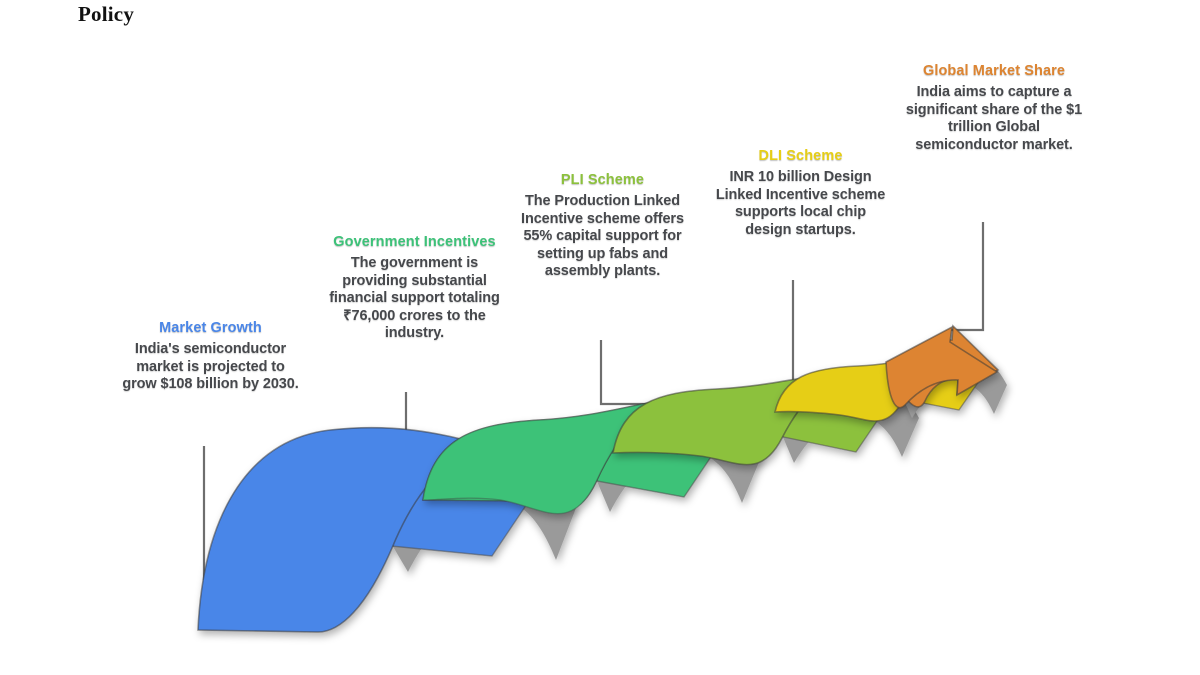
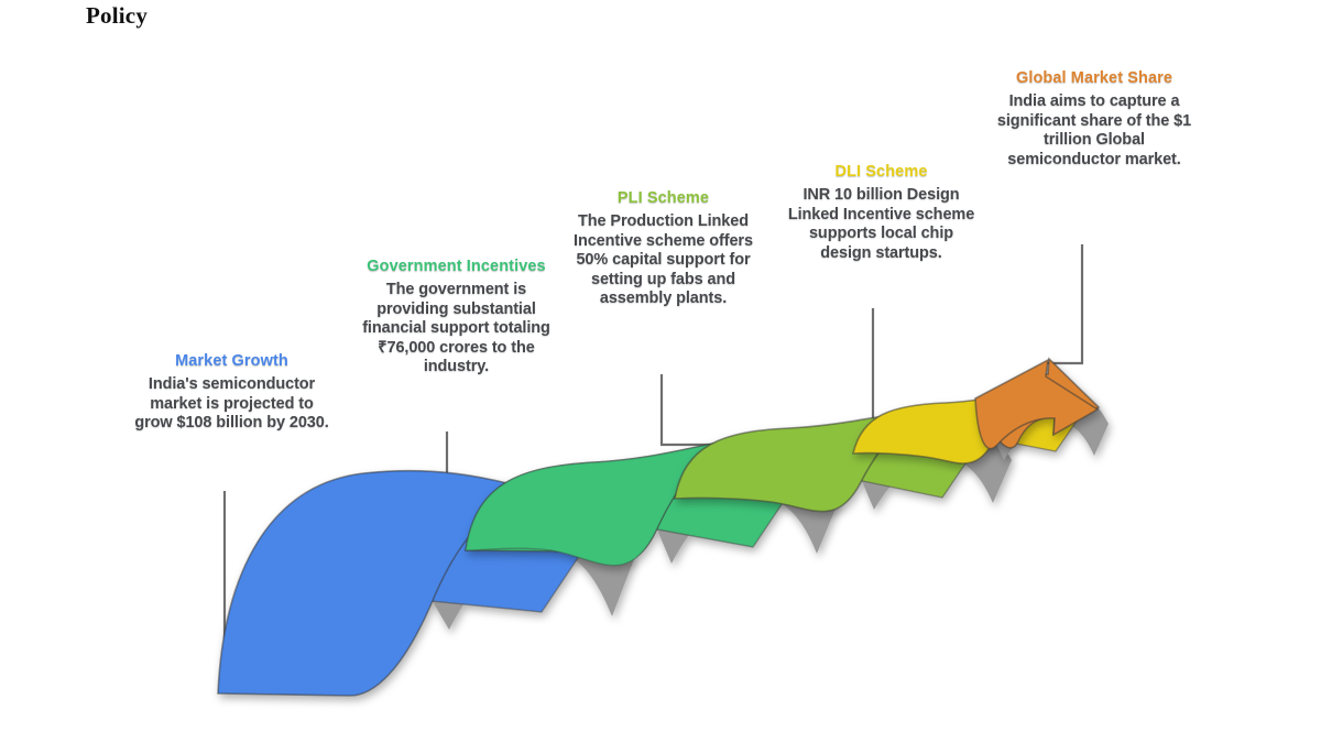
  Policy
  Market Growth
  India's semiconductor market is projected to grow $108 billion by 2030.
  Government Incentives
  The government is providing substantial financial support totaling ₹76,000 crores to the industry.
  PLI Scheme
- The Production Linked Incentive scheme offers 55% capital support for setting up fabs and assembly plants.
+ The Production Linked Incentive scheme offers 50% capital support for setting up fabs and assembly plants.
  DLI Scheme
  INR 10 billion Design Linked Incentive scheme supports local chip design startups.
  Global Market Share
  India aims to capture a significant share of the $1 trillion Global semiconductor market.
